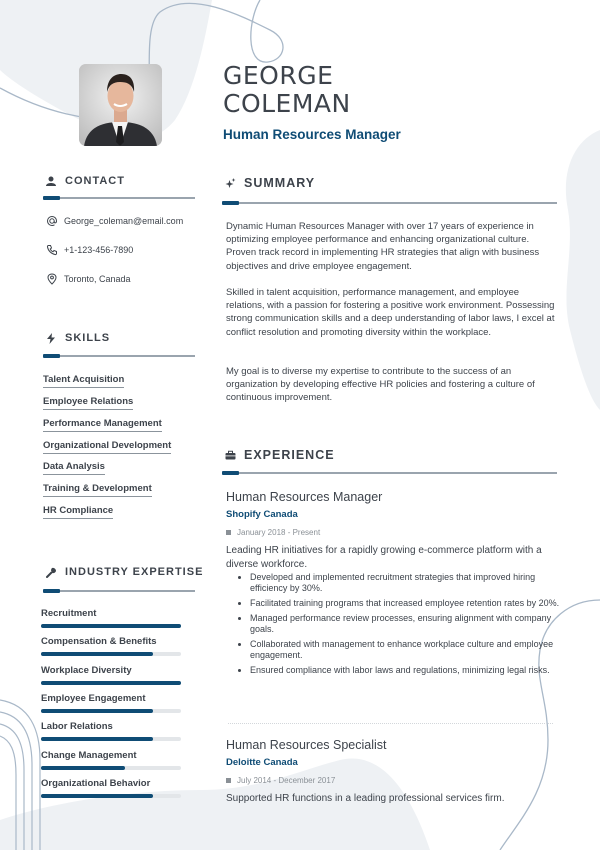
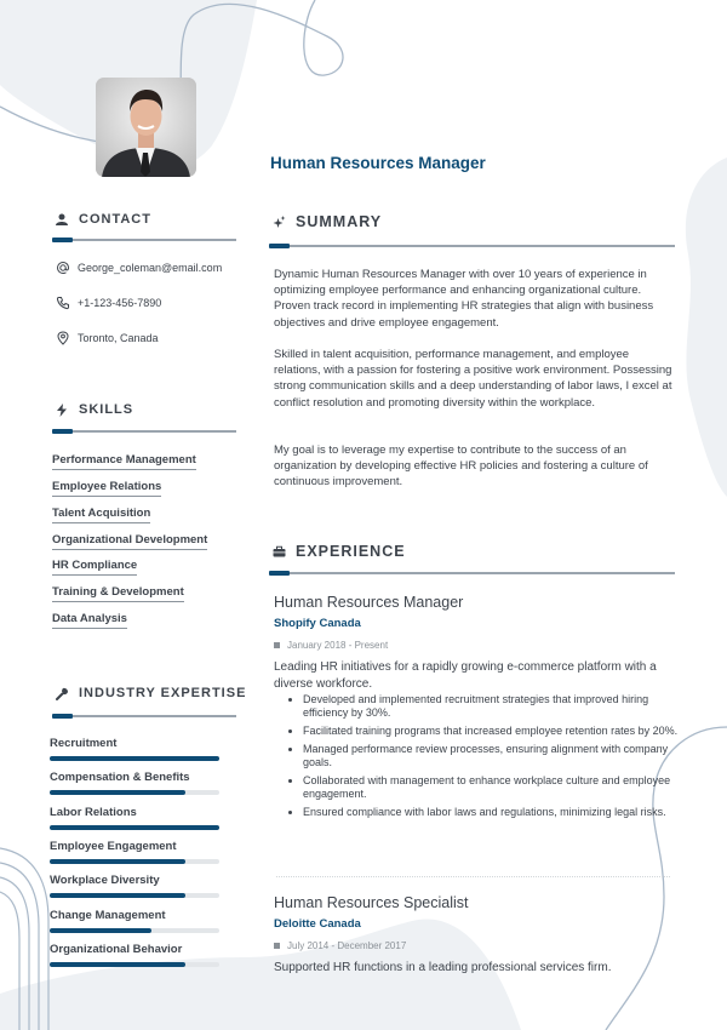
- GEORGE
- COLEMAN
  Human Resources Manager
  CONTACT
  George_coleman@email.com
  +1-123-456-7890
  Toronto, Canada
  SKILLS
- Talent Acquisition
+ Performance Management
  Employee Relations
- Performance Management
+ Talent Acquisition
  Organizational Development
- Data Analysis
+ HR Compliance
  Training & Development
- HR Compliance
+ Data Analysis
  INDUSTRY EXPERTISE
  Recruitment
  Compensation & Benefits
- Workplace Diversity
+ Labor Relations
  Employee Engagement
- Labor Relations
+ Workplace Diversity
  Change Management
  Organizational Behavior
  SUMMARY
- Dynamic Human Resources Manager with over 17 years of experience in optimizing employee performance and enhancing organizational culture. Proven track record in implementing HR strategies that align with business objectives and drive employee engagement.
+ Dynamic Human Resources Manager with over 10 years of experience in optimizing employee performance and enhancing organizational culture. Proven track record in implementing HR strategies that align with business objectives and drive employee engagement.
  Skilled in talent acquisition, performance management, and employee relations, with a passion for fostering a positive work environment. Possessing strong communication skills and a deep understanding of labor laws, I excel at conflict resolution and promoting diversity within the workplace.
- My goal is to diverse my expertise to contribute to the success of an organization by developing effective HR policies and fostering a culture of continuous improvement.
+ My goal is to leverage my expertise to contribute to the success of an organization by developing effective HR policies and fostering a culture of continuous improvement.
  EXPERIENCE
  Human Resources Manager
  Shopify Canada
  January 2018 - Present
  Leading HR initiatives for a rapidly growing e-commerce platform with a diverse workforce.
  Developed and implemented recruitment strategies that improved hiring efficiency by 30%.
  Facilitated training programs that increased employee retention rates by 20%.
  Managed performance review processes, ensuring alignment with company goals.
  Collaborated with management to enhance workplace culture and employee engagement.
  Ensured compliance with labor laws and regulations, minimizing legal risks.
  Human Resources Specialist
  Deloitte Canada
  July 2014 - December 2017
  Supported HR functions in a leading professional services firm.
